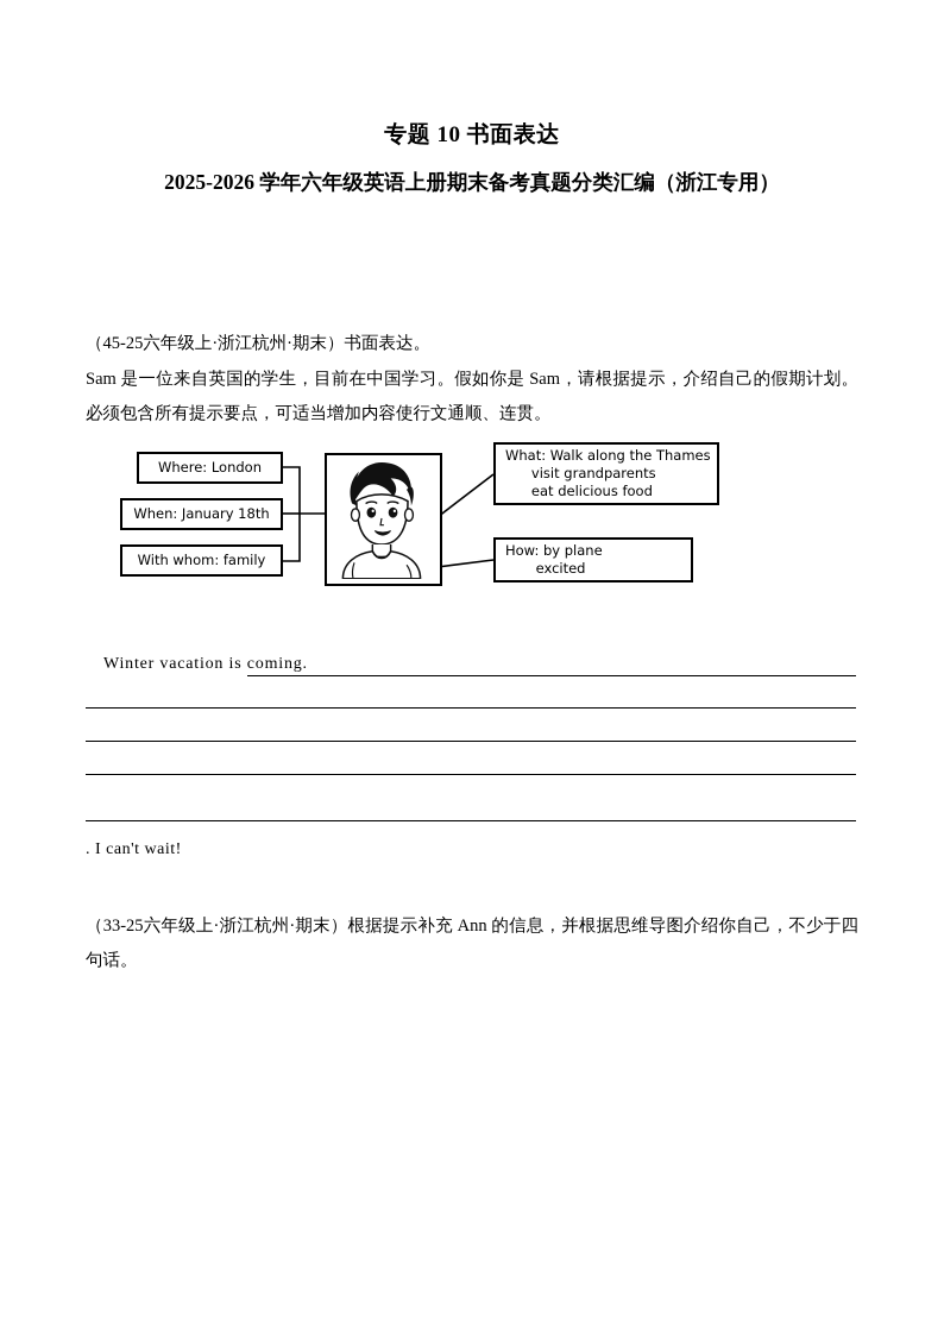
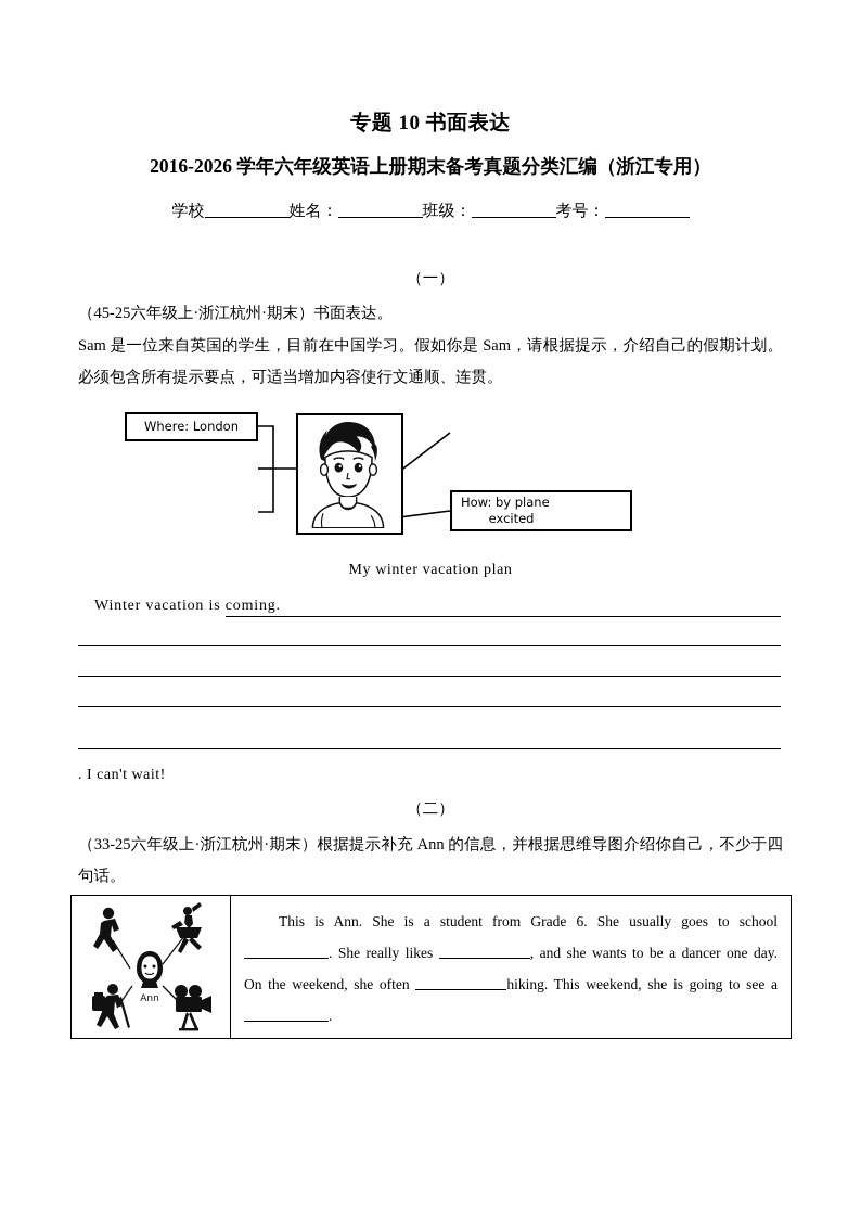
  专题 10 书面表达
- 2025-2026 学年六年级英语上册期末备考真题分类汇编（浙江专用）
+ 2016-2026 学年六年级英语上册期末备考真题分类汇编（浙江专用）
+ 学校 姓名： 班级： 考号：
+ （一）
  （45-25六年级上·浙江杭州·期末）书面表达。
  Sam 是一位来自英国的学生，目前在中国学习。假如你是 Sam，请根据提示，介绍自己的假期计划。必须包含所有提示要点，可适当增加内容使行文通顺、连贯。
  Where: London
- When: January 18th
- With whom: family
- What: Walk along the Thames
- visit grandparents
- eat delicious food
  How: by plane
  excited
+ My winter vacation plan
  Winter vacation is coming.
  . I can't wait!
+ （二）
  （33-25六年级上·浙江杭州·期末）根据提示补充 Ann 的信息，并根据思维导图介绍你自己，不少于四句话。
+ Ann
+ This is Ann. She is a student from Grade 6. She usually goes to school . She really likes , and she wants to be a dancer one day. On the weekend, she often hiking. This weekend, she is going to see a .
